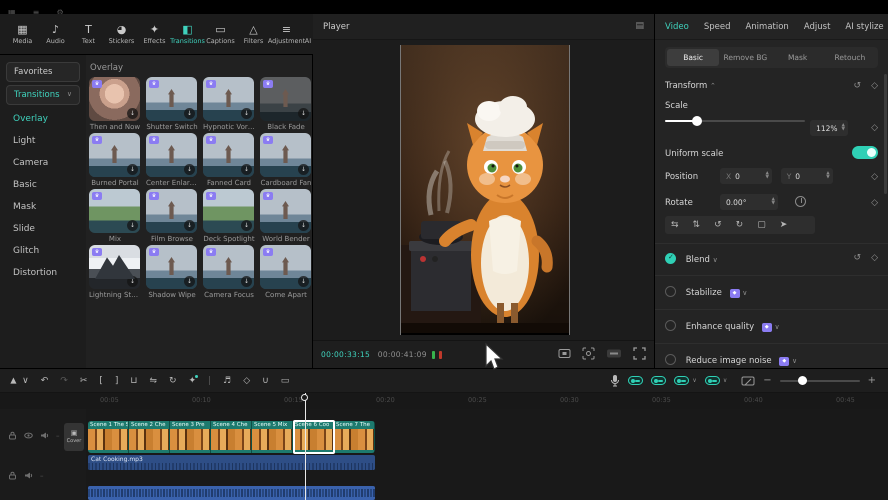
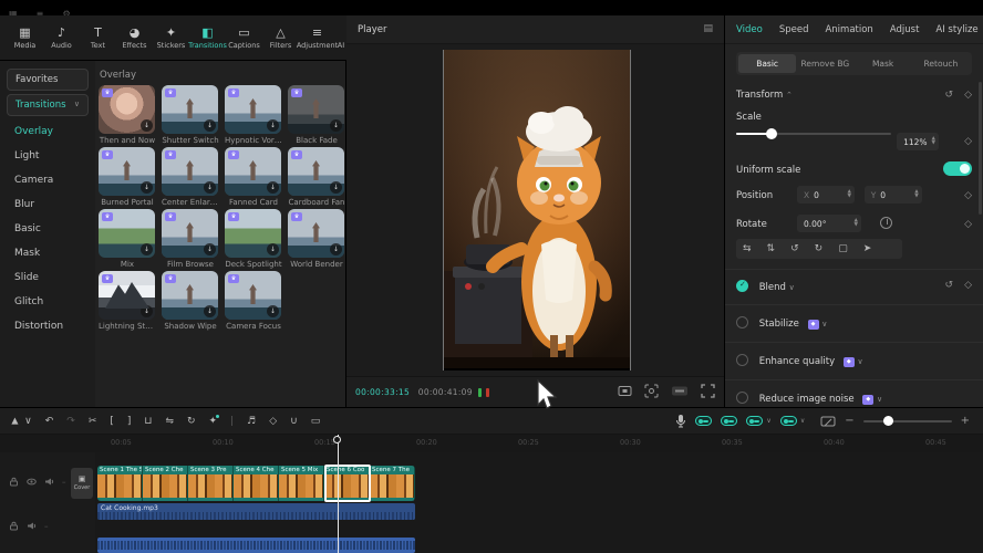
  ▦ ≡ ⚙
  ▦
  Media
  ♪
  Audio
  T
  Text
  ◕
- Stickers
+ Effects
  ✦
- Effects
+ Stickers
  ◧
  Transitions
  ▭
  Captions
  △
  Filters
  ≡
  Adjustment
  Favorites
  Transitions
  ∨
  Overlay
  Light
  Camera
+ Blur
  Basic
  Mask
  Slide
  Glitch
  Distortion
  Overlay
  Then and Now
  Shutter Switch
  Hypnotic Vorte
  Black Fade
  Burned Portal
  Center Enlarge
  Fanned Card
  Cardboard Fan
  Mix
  Film Browse
  Deck Spotlight
  World Bender
  Lightning Strik
  Shadow Wipe
  Camera Focus
- Come Apart
  Player
  ▤
  00:00:33:15 00:00:41:09
  Video
  Speed
  Animation
  Adjust
  AI stylize
  Basic
  Remove BG
  Mask
  Retouch
  Transform ⌃
  ↺
  ◇
  Scale
  112%
  ◇
  Uniform scale
  Position
  X
  0
  Y
  0
  ◇
  Rotate
  0.00°
  ◇
  ⇆
  ⇅
  ↺
  ↻
  ▢
  ➤
  Blend ∨
  ↺
  ◇
  Stabilize ∨
  Enhance quality ∨
  Reduce image noise ∨
  ∨
  ↶
  ↷
  ✂
  [
  ]
  ⊔
  ⇋
  ↻
  ✦
  |
  ♬
  ◇
  ∪
  ▭
  −
  +
  00:05
  00:10
  00:15
  00:20
  00:25
  00:30
  00:35
  00:40
  00:45
  ▣
